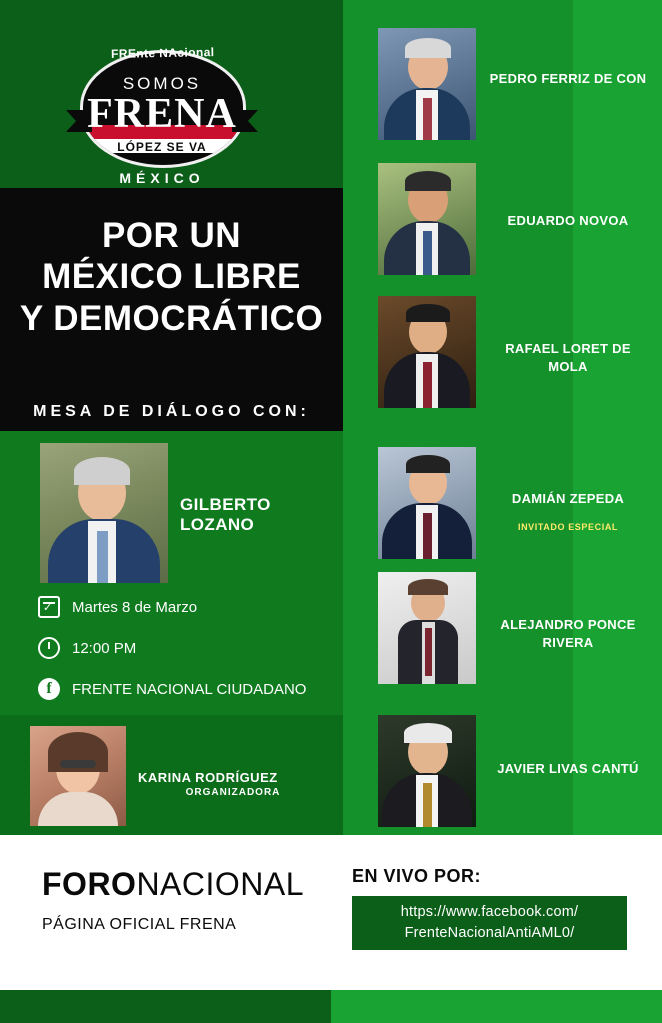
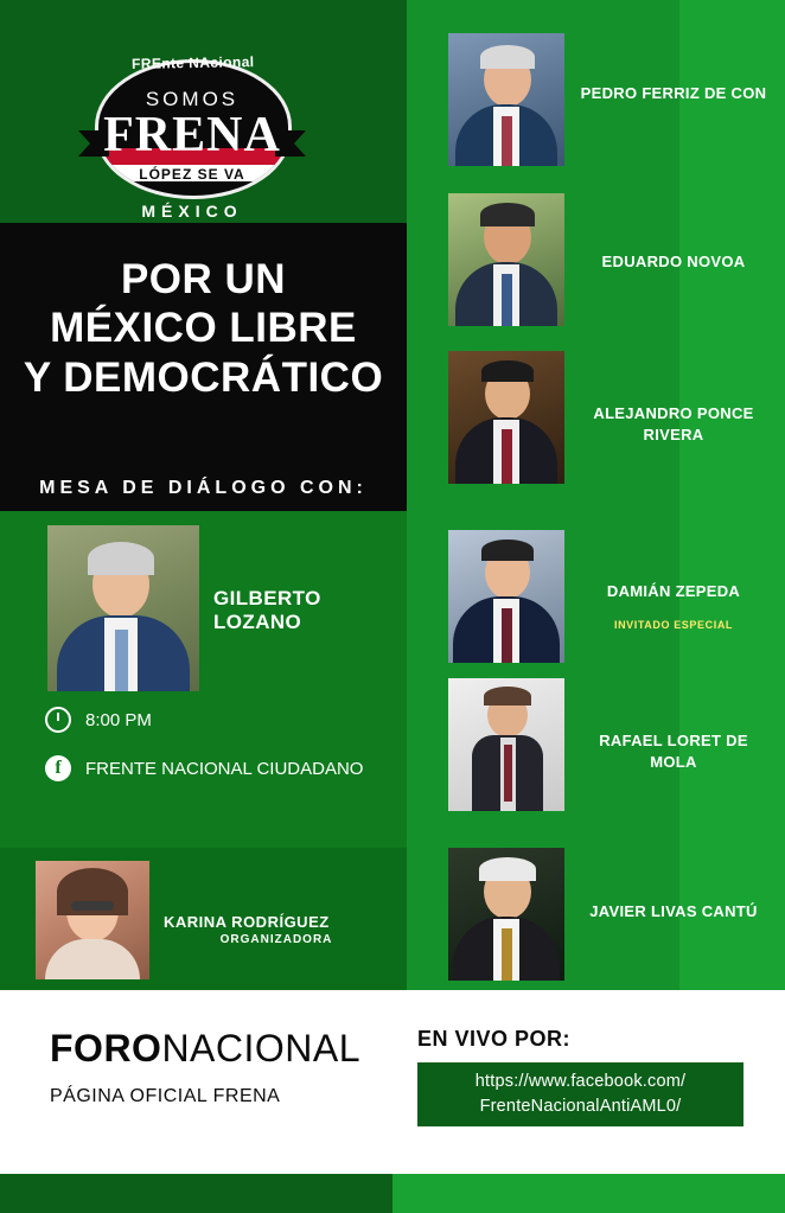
  FREnte NAcional
  SOMOS
  FRENA
  LÓPEZ SE VA
  MÉXICO
  POR UN
  MÉXICO LIBRE
  Y DEMOCRÁTICO
  MESA DE DIÁLOGO CON:
  GILBERTO LOZANO
- Martes 8 de Marzo
- 12:00 PM
+ 8:00 PM
  f
  FRENTE NACIONAL CIUDADANO
  KARINA RODRÍGUEZ
  ORGANIZADORA
  PEDRO FERRIZ DE CON
  EDUARDO NOVOA
- RAFAEL LORET DE MOLA
+ ALEJANDRO PONCE RIVERA
  DAMIÁN ZEPEDA
  INVITADO ESPECIAL
- ALEJANDRO PONCE RIVERA
+ RAFAEL LORET DE MOLA
  JAVIER LIVAS CANTÚ
  FORONACIONAL
  PÁGINA OFICIAL FRENA
  EN VIVO POR:
  https://www.facebook.com/
  FrenteNacionalAntiAML0/
